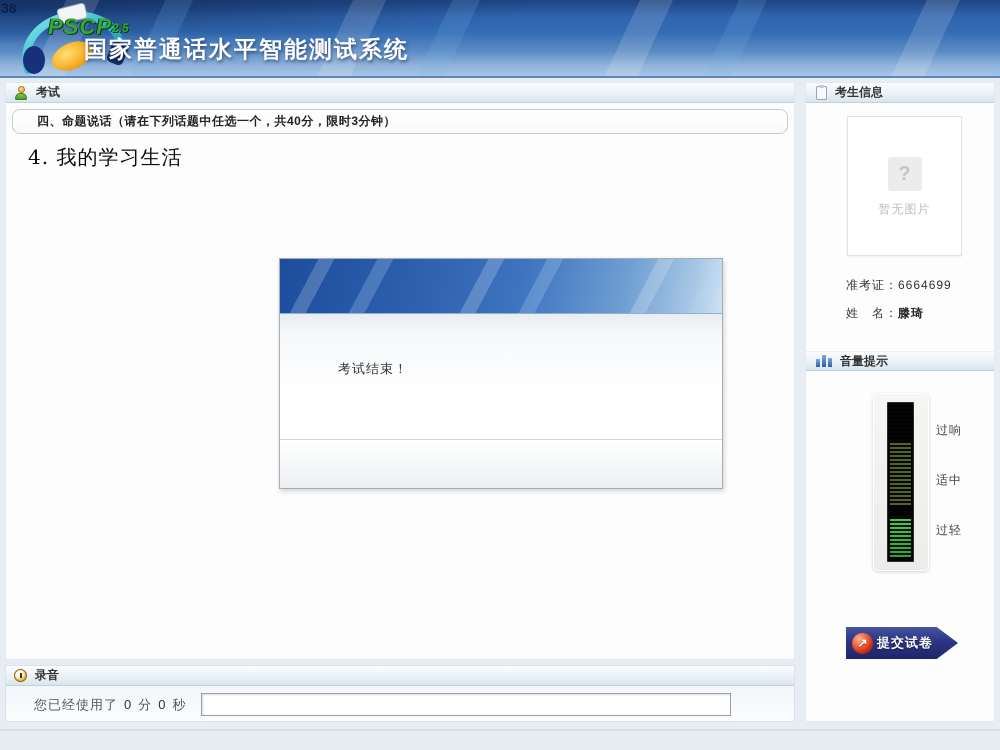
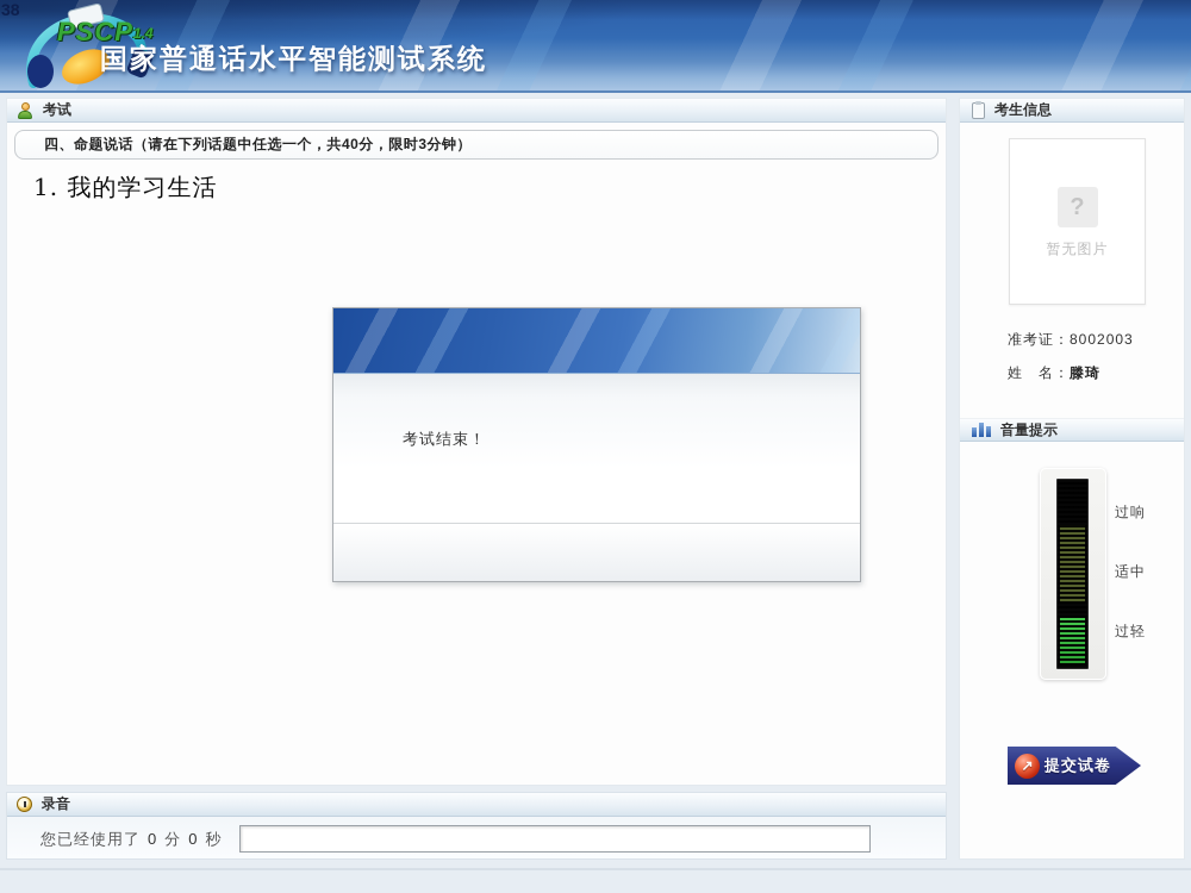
  38
- PSCP2.5
+ PSCP1.4
  国家普通话水平智能测试系统
  考试
  四、命题说话（请在下列话题中任选一个，共40分，限时3分钟）
- 4. 我的学习生活
+ 1. 我的学习生活
  考试结束！
  考生信息
  ?
  暂无图片
- 准考证：6664699
+ 准考证：8002003
  姓 名：滕琦
  音量提示
  过响
  适中
  过轻
  ↗
  提交试卷
  录音
  您已经使用了 0 分 0 秒
